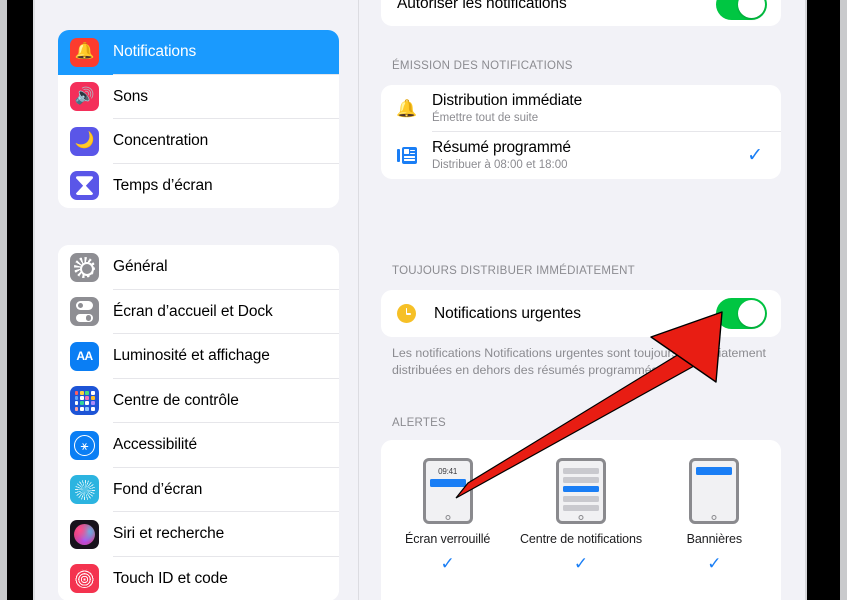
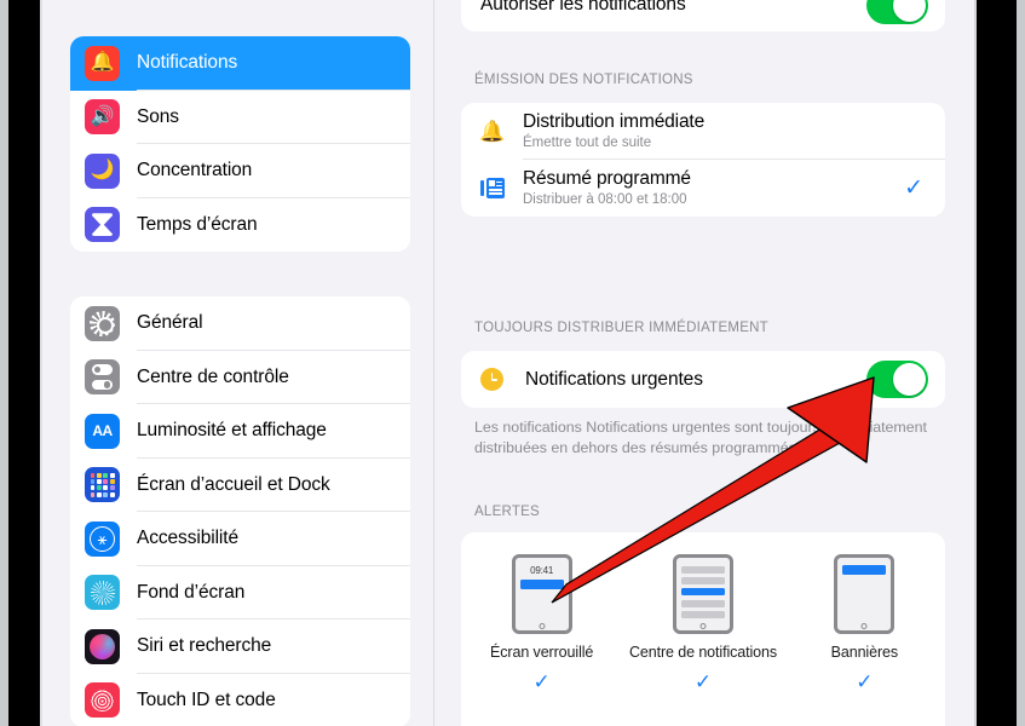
  🔔
  Notifications
  🔊
  Sons
  🌙
  Concentration
  Temps d’écran
  Général
- Écran d’accueil et Dock
+ Centre de contrôle
  AA
  Luminosité et affichage
- Centre de contrôle
+ Écran d’accueil et Dock
  ⚹
  Accessibilité
  Fond d’écran
  Siri et recherche
  Touch ID et code
  Autoriser les notifications
  ÉMISSION DES NOTIFICATIONS
  🔔
  Distribution immédiate
  Émettre tout de suite
  Résumé programmé
  Distribuer à 08:00 et 18:00
  ✓
  TOUJOURS DISTRIBUER IMMÉDIATEMENT
  Notifications urgentes
  Les notifications Notifications urgentes sont toujouriatement distribuées en dehors des résumés programmé
  ALERTES
  09:41
  Écran verrouillé
  ✓
  Centre de notifications
  ✓
  Bannières
  ✓
